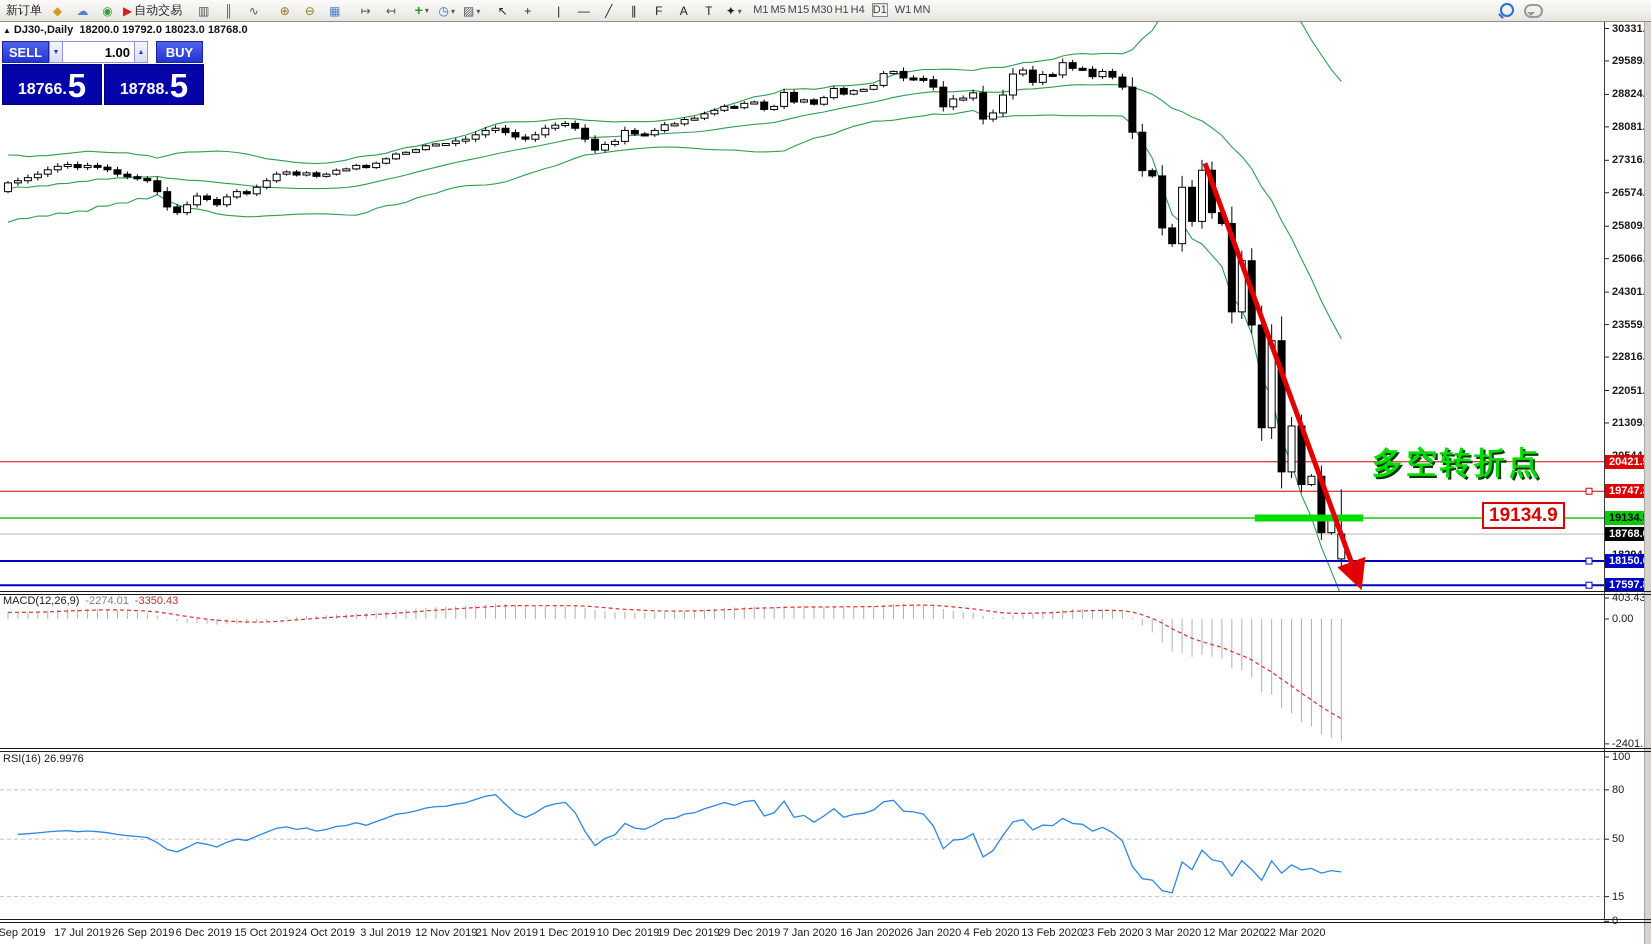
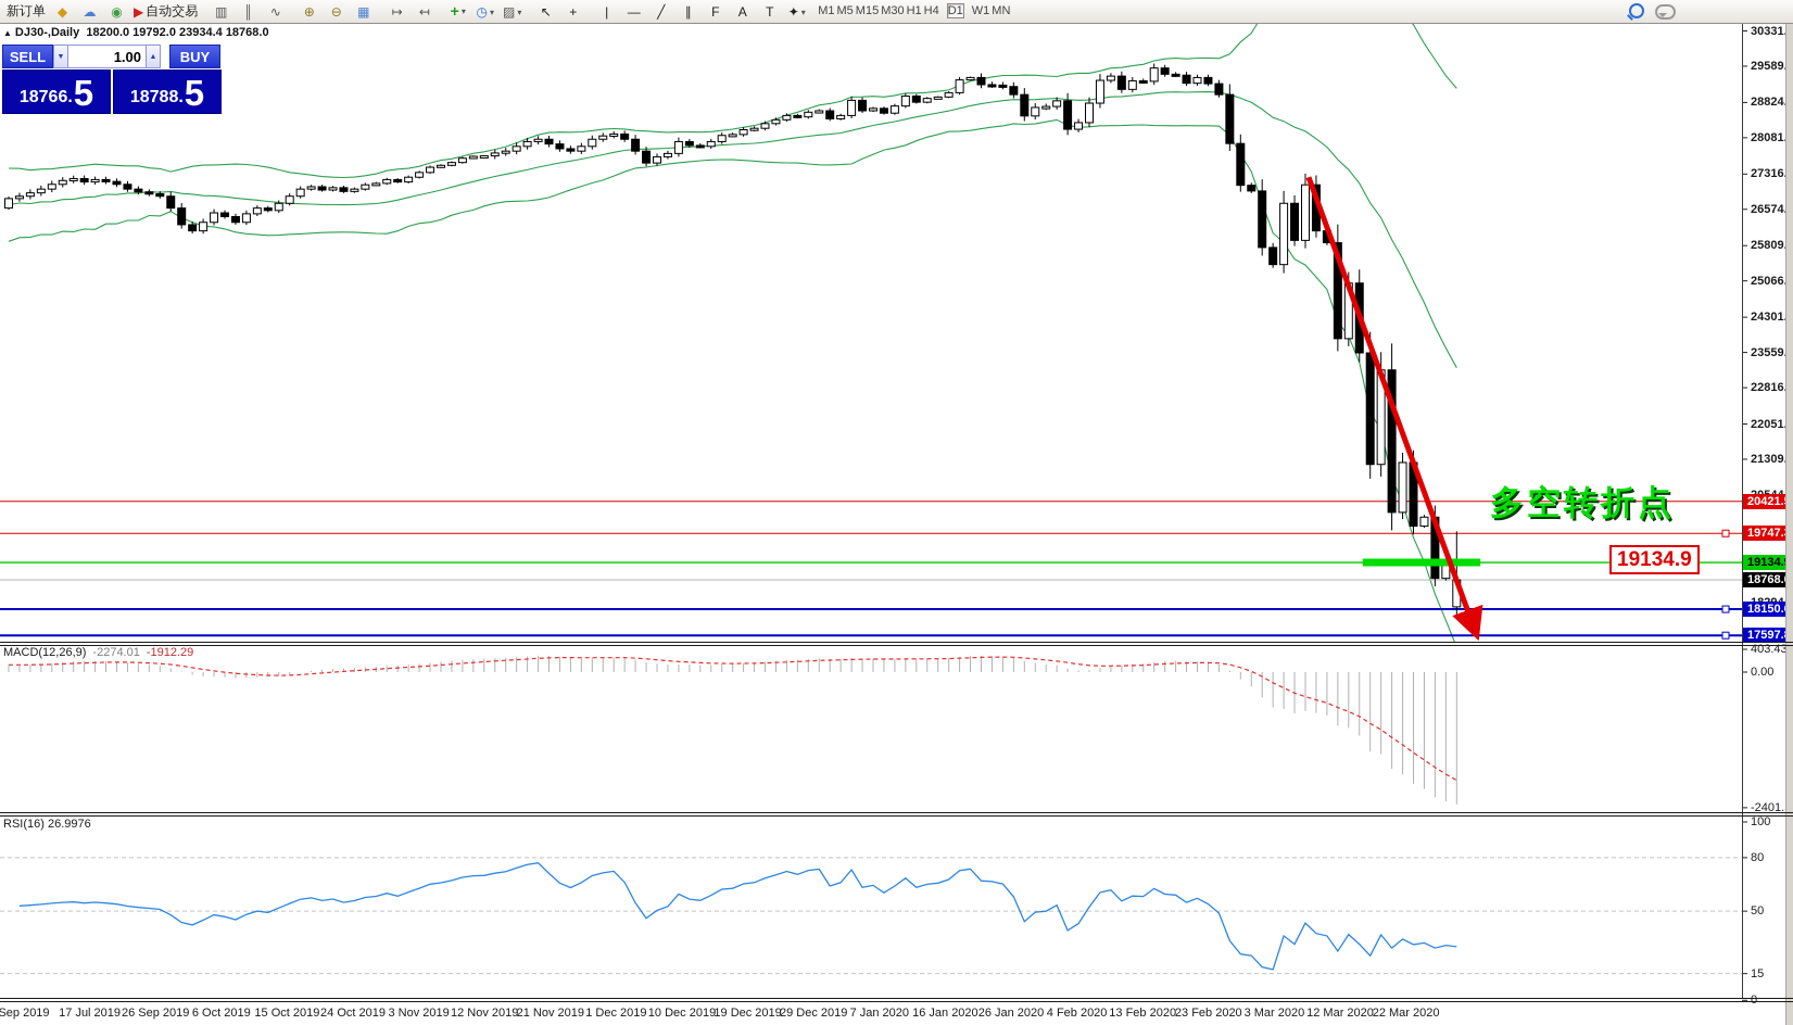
  新订单
  ◆
  ☁
  ◉
  ▶
  自动交易
  ▥
  ║
  ∿
  ⊕
  ⊖
  ▦
  ↦
  ↤
  +
  ▾
  ◷
  ▾
  ▨
  ▾
  ↖
  +
  |
  —
  ╱
  ∥
  F
  A
  T
  ✦
  ▾
  M1 M5 M15 M30 H1 H4 D1 W1 MN
- ▲ DJ30-,Daily 18200.0 19792.0 18023.0 18768.0
+ ▲ DJ30-,Daily 18200.0 19792.0 23934.4 18768.0
- MACD(12,26,9) -2274.01 -3350.43
+ MACD(12,26,9) -2274.01 -1912.29
  RSI(16) 26.9976
  30331
  29589
  28824
  28081
  27316
  26574
  25809
  25066
  24301
  23559
  22816
  22051
  21309
  403.43
  0.00
  -2401.
  100
  80
  50
  15
  20421.
  19747.
  19134.
  18768.
  18150.
  17597.
  Sep 2019
  17 Jul 2019
  26 Sep 2019
- 6 Dec 2019
+ 6 Oct 2019
  15 Oct 2019
  24 Oct 2019
- 3 Jul 2019
+ 3 Nov 2019
  12 Nov 2019
  21 Nov 2019
  1 Dec 2019
  10 Dec 2019
  19 Dec 2019
  29 Dec 2019
  7 Jan 2020
  16 Jan 2020
  26 Jan 2020
  4 Feb 2020
  13 Feb 2020
  23 Feb 2020
  3 Mar 2020
  12 Mar 2020
  22 Mar 2020
  SELL
  1.00
  BUY
  18766
  .
  5
  18788
  .
  5
  多空转折点
  19134.9
